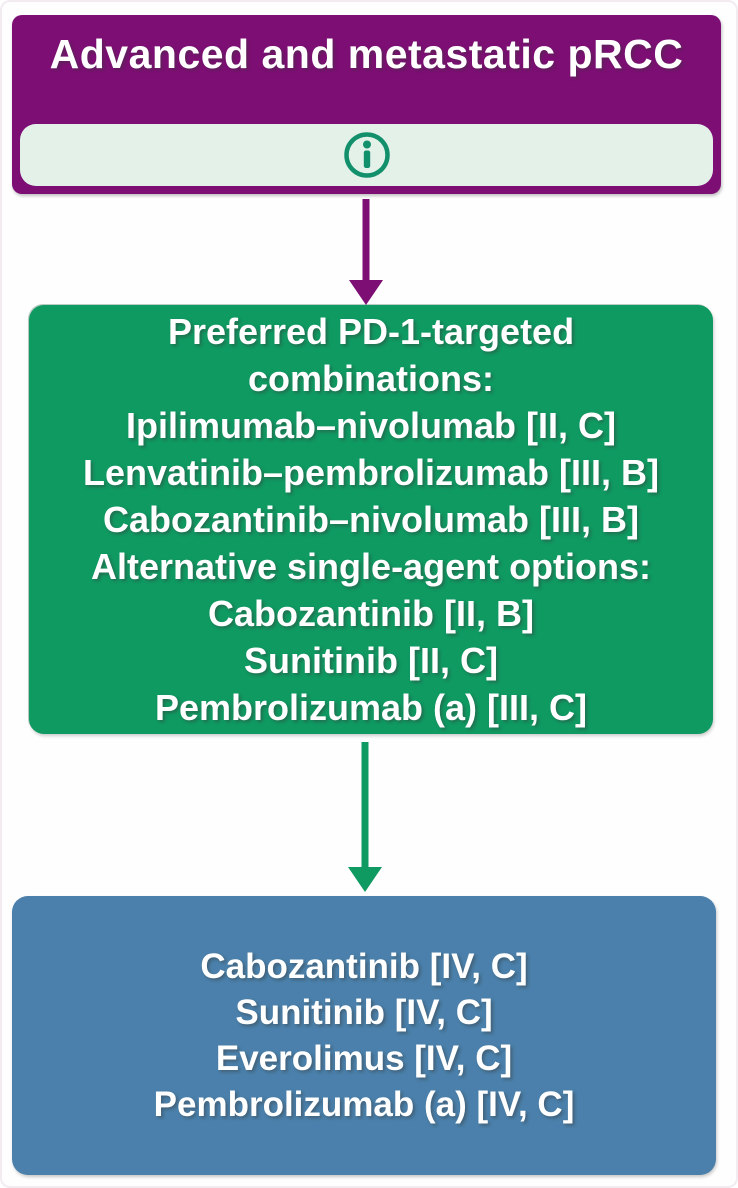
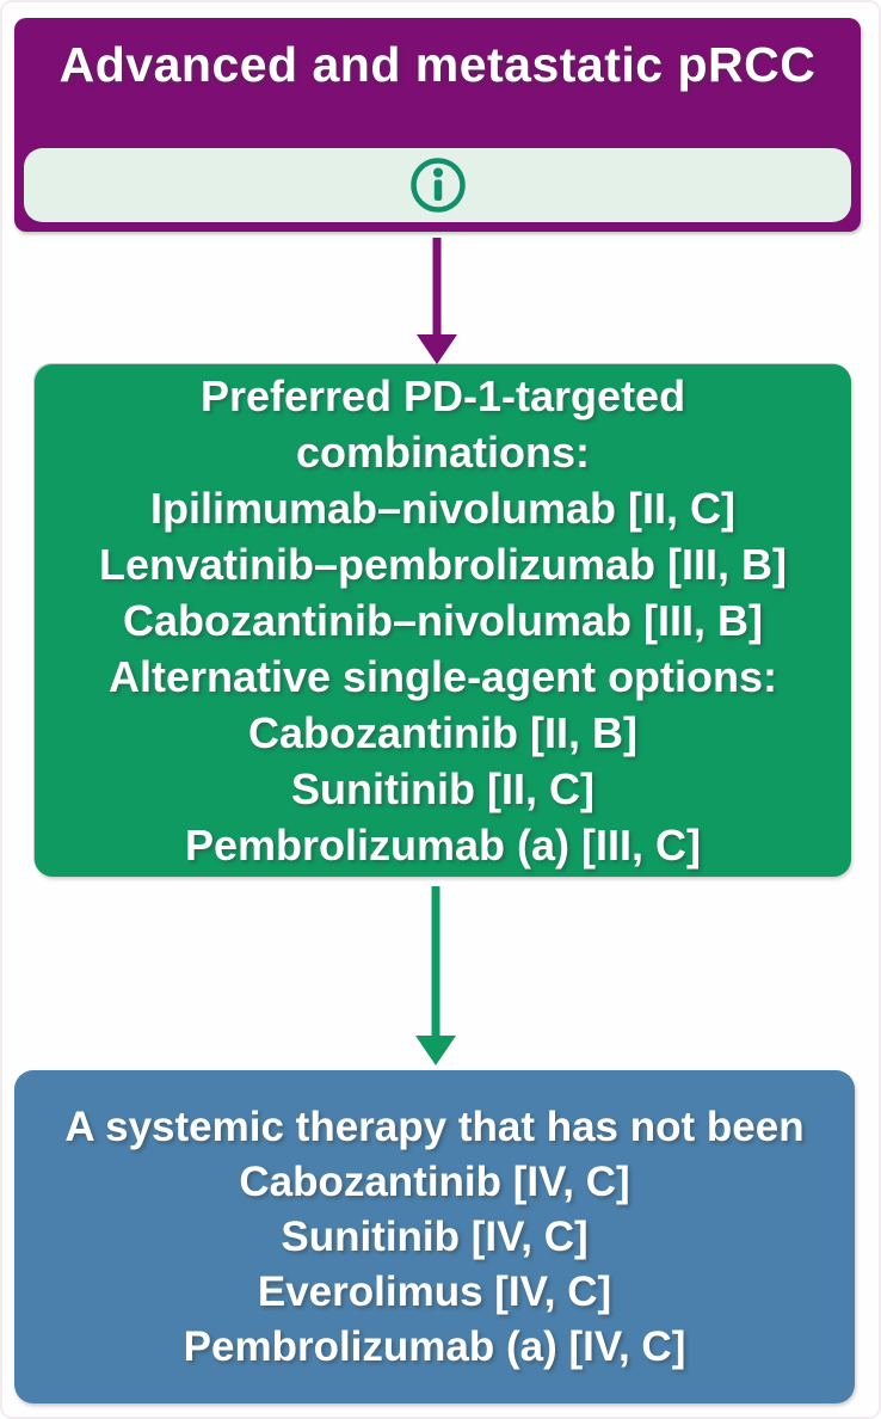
  Advanced and metastatic pRCC
  Preferred PD-1-targeted
  combinations:
  Ipilimumab–nivolumab [II, C]
  Lenvatinib–pembrolizumab [III, B]
  Cabozantinib–nivolumab [III, B]
  Alternative single-agent options:
  Cabozantinib [II, B]
  Sunitinib [II, C]
  Pembrolizumab (a) [III, C]
+ A systemic therapy that has not been
  Cabozantinib [IV, C]
  Sunitinib [IV, C]
  Everolimus [IV, C]
  Pembrolizumab (a) [IV, C]
